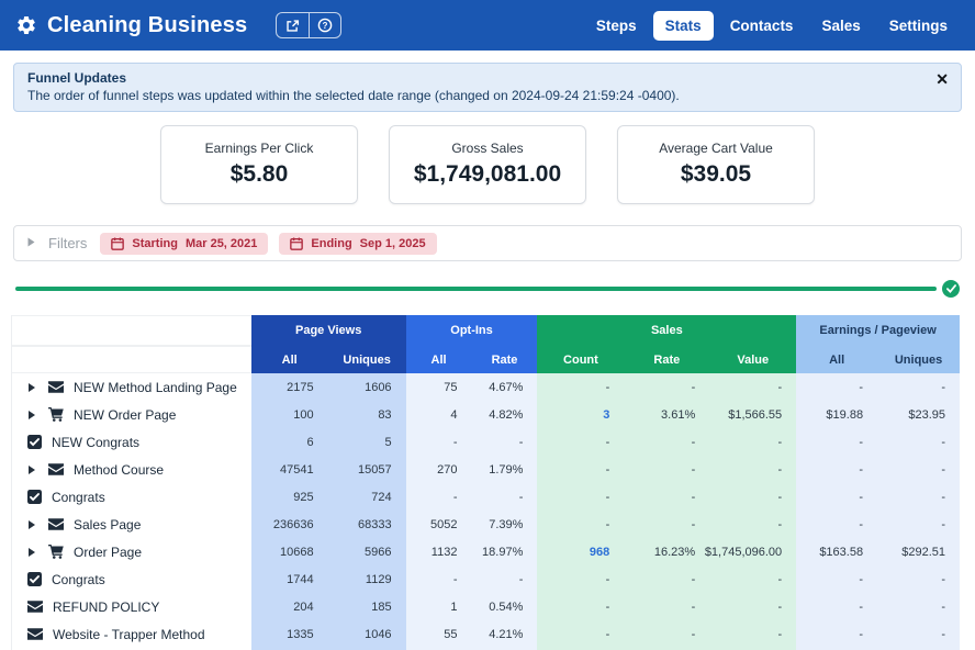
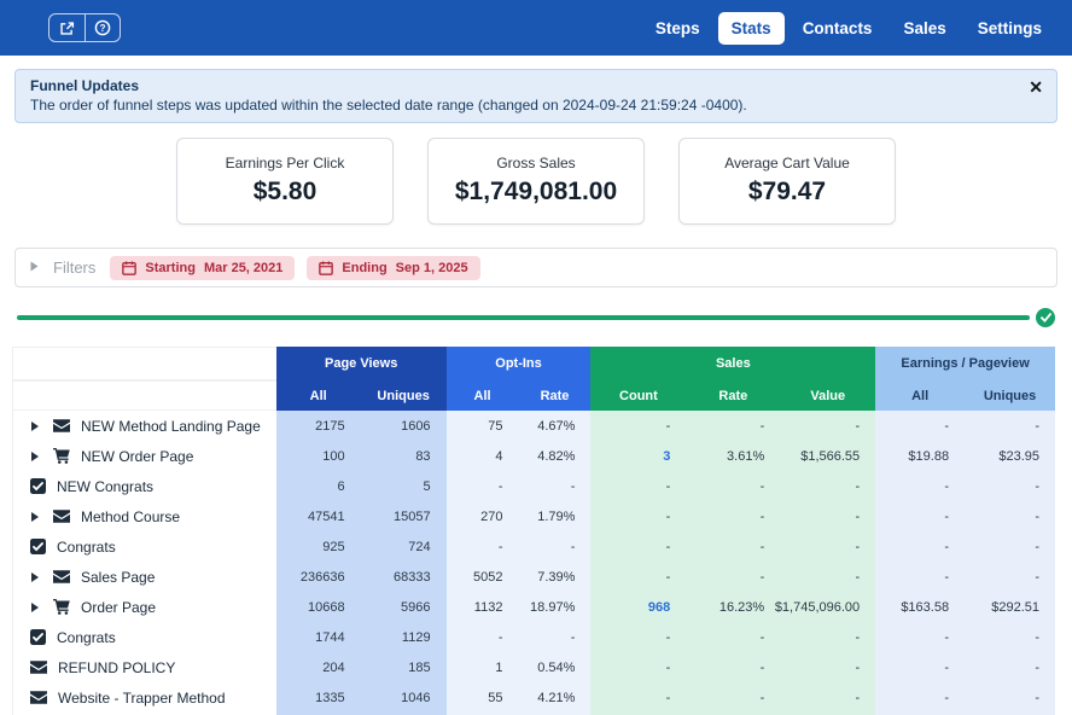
- Cleaning Business
  ?
  Steps
  Stats
  Contacts
  Sales
  Settings
  Funnel Updates
  The order of funnel steps was updated within the selected date range (changed on 2024-09-24 21:59:24 -0400).
  ✕
  Earnings Per Click
  $5.80
  Gross Sales
  $1,749,081.00
  Average Cart Value
- $39.05
+ $79.47
  Filters
  Starting
  Mar 25, 2021
  Ending
  Sep 1, 2025
  Page Views
  Opt-Ins
  Sales
  Earnings / Pageview
  All
  Uniques
  All
  Rate
  Count
  Rate
  Value
  All
  Uniques
  NEW Method Landing Page
  2175
  1606
  75
  4.67%
  -
  -
  -
  -
  -
  NEW Order Page
  100
  83
  4
  4.82%
  3
  3.61%
  $1,566.55
  $19.88
  $23.95
  NEW Congrats
  6
  5
  -
  -
  -
  -
  -
  -
  -
  Method Course
  47541
  15057
  270
  1.79%
  -
  -
  -
  -
  -
  Congrats
  925
  724
  -
  -
  -
  -
  -
  -
  -
  Sales Page
  236636
  68333
  5052
  7.39%
  -
  -
  -
  -
  -
  Order Page
  10668
  5966
  1132
  18.97%
  968
  16.23%
  $1,745,096.00
  $163.58
  $292.51
  Congrats
  1744
  1129
  -
  -
  -
  -
  -
  -
  -
  REFUND POLICY
  204
  185
  1
  0.54%
  -
  -
  -
  -
  -
  Website - Trapper Method
  1335
  1046
  55
  4.21%
  -
  -
  -
  -
  -
